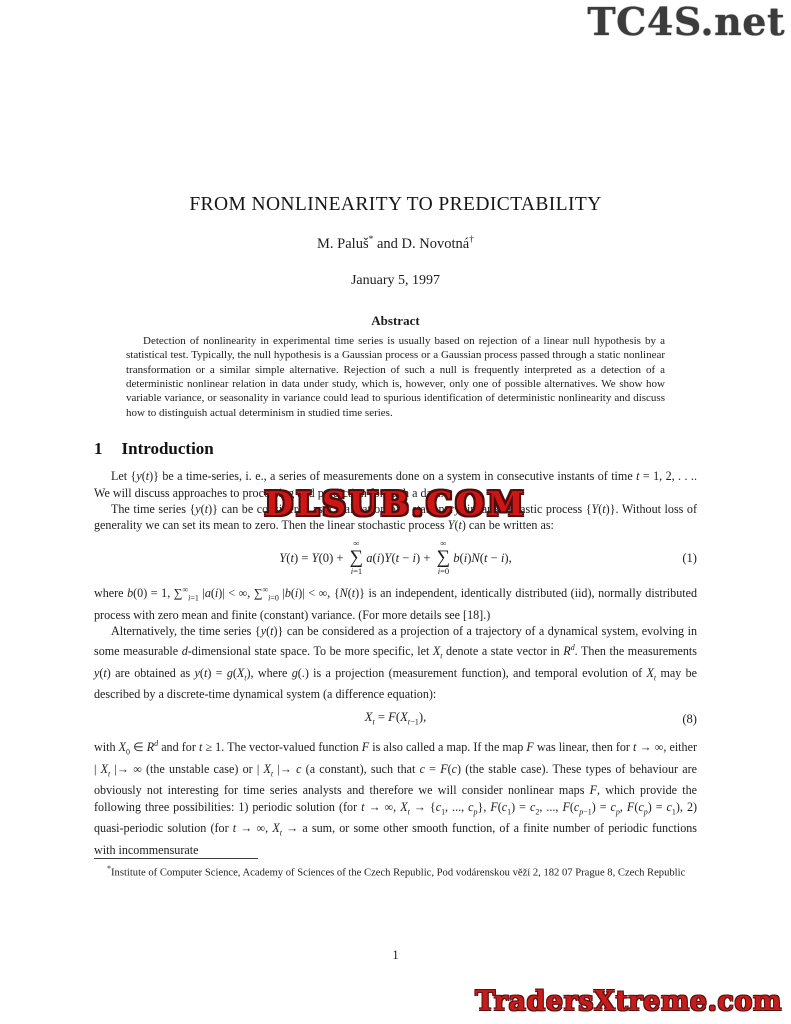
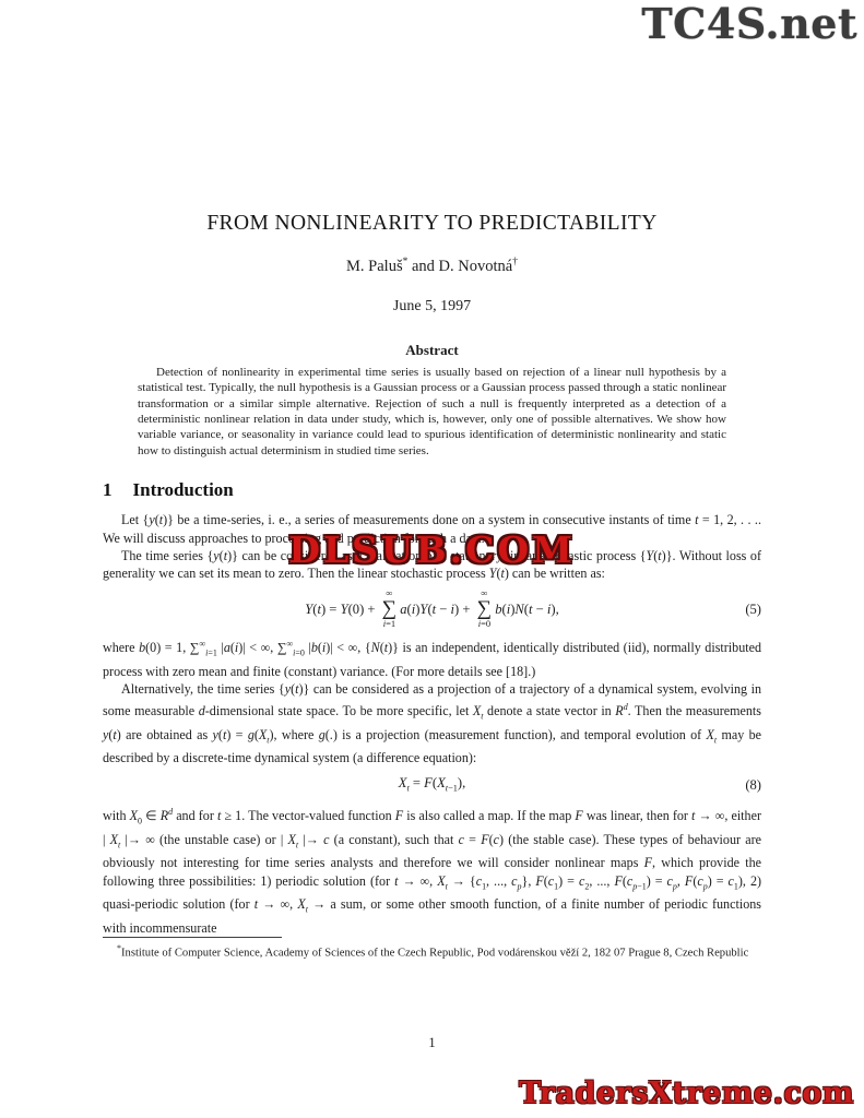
  TC4S.net
  FROM NONLINEARITY TO PREDICTABILITY
  M. Paluš* and D. Novotná†
- January 5, 1997
+ June 5, 1997
  Abstract
- Detection of nonlinearity in experimental time series is usually based on rejection of a linear null hypothesis by a statistical test. Typically, the null hypothesis is a Gaussian process or a Gaussian process passed through a static nonlinear transformation or a similar simple alternative. Rejection of such a null is frequently interpreted as a detection of a deterministic nonlinear relation in data under study, which is, however, only one of possible alternatives. We show how variable variance, or seasonality in variance could lead to spurious identification of deterministic nonlinearity and discuss how to distinguish actual determinism in studied time series.
+ Detection of nonlinearity in experimental time series is usually based on rejection of a linear null hypothesis by a statistical test. Typically, the null hypothesis is a Gaussian process or a Gaussian process passed through a static nonlinear transformation or a similar simple alternative. Rejection of such a null is frequently interpreted as a detection of a deterministic nonlinear relation in data under study, which is, however, only one of possible alternatives. We show how variable variance, or seasonality in variance could lead to spurious identification of deterministic nonlinearity and static how to distinguish actual determinism in studied time series.
  1 Introduction
  Let {y(t)} be a time-series, i. e., a series of measurements done on a system in consecutive instants of time t = 1, 2, . . .. We will discuss approaches to processing and prediction for such a data.
  The time series {y(t)} can be considered as a realization of a stationary linear stochastic process {Y(t)}. Without loss of generality we can set its mean to zero. Then the linear stochastic process Y(t) can be written as:
  Y(t) = Y(0) +
  ∞
  ∑
  i=1
  a(i)Y(t − i) +
  ∞
  ∑
  i=0
  b(i)N(t − i),
- (1)
+ (5)
  where b(0) = 1, ∑∞i=1 |a(i)| < ∞, ∑∞i=0 |b(i)| < ∞, {N(t)} is an independent, identically distributed (iid), normally distributed process with zero mean and finite (constant) variance. (For more details see [18].)
  Alternatively, the time series {y(t)} can be considered as a projection of a trajectory of a dynamical system, evolving in some measurable d-dimensional state space. To be more specific, let Xt denote a state vector in Rd. Then the measurements y(t) are obtained as y(t) = g(Xt), where g(.) is a projection (measurement function), and temporal evolution of Xt may be described by a discrete-time dynamical system (a difference equation):
  Xt = F(Xt−1),
  (8)
  with X0 ∈ Rd and for t ≥ 1. The vector-valued function F is also called a map. If the map F was linear, then for t → ∞, either | Xt |→ ∞ (the unstable case) or | Xt |→ c (a constant), such that c = F(c) (the stable case). These types of behaviour are obviously not interesting for time series analysts and therefore we will consider nonlinear maps F, which provide the following three possibilities: 1) periodic solution (for t → ∞, Xt → {c1, ..., cp}, F(c1) = c2, ..., F(cp−1) = cp, F(cp) = c1), 2) quasi-periodic solution (for t → ∞, Xt → a sum, or some other smooth function, of a finite number of periodic functions with incommensurate
  *Institute of Computer Science, Academy of Sciences of the Czech Republic, Pod vodárenskou věží 2, 182 07 Prague 8, Czech Republic
  1
  DLSUB.COM
  TradersXtreme.com
